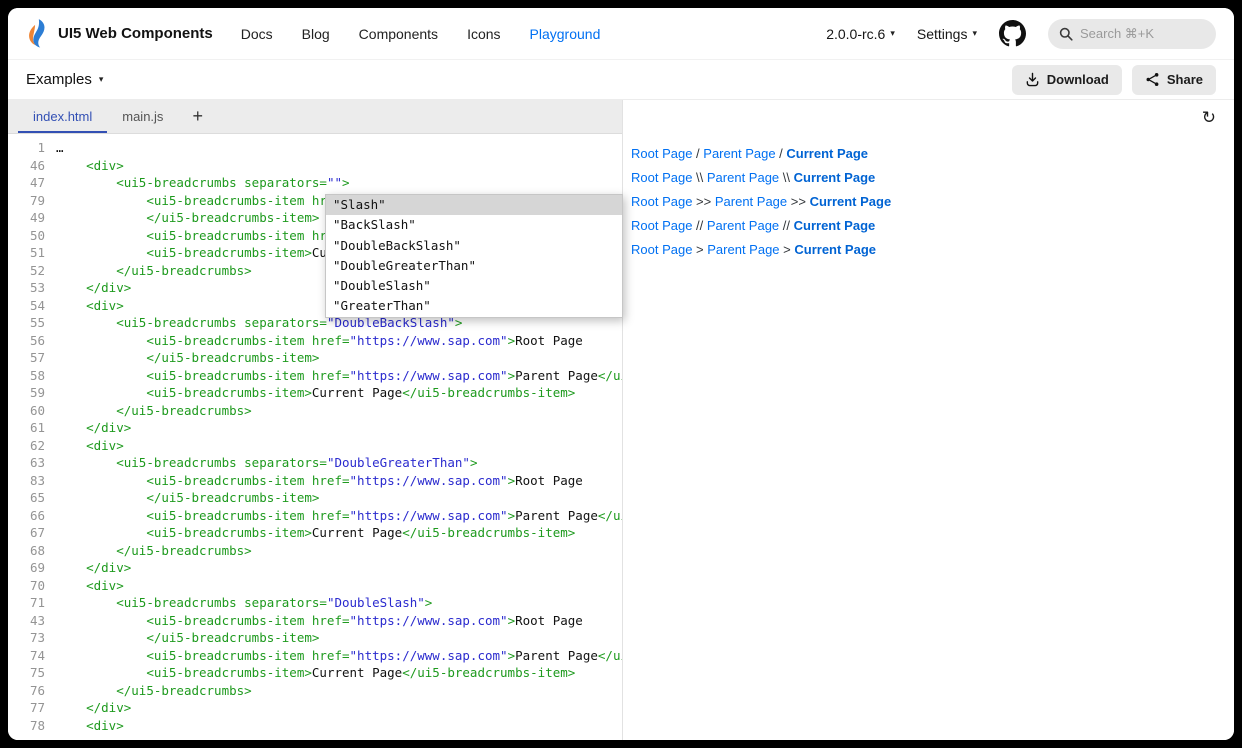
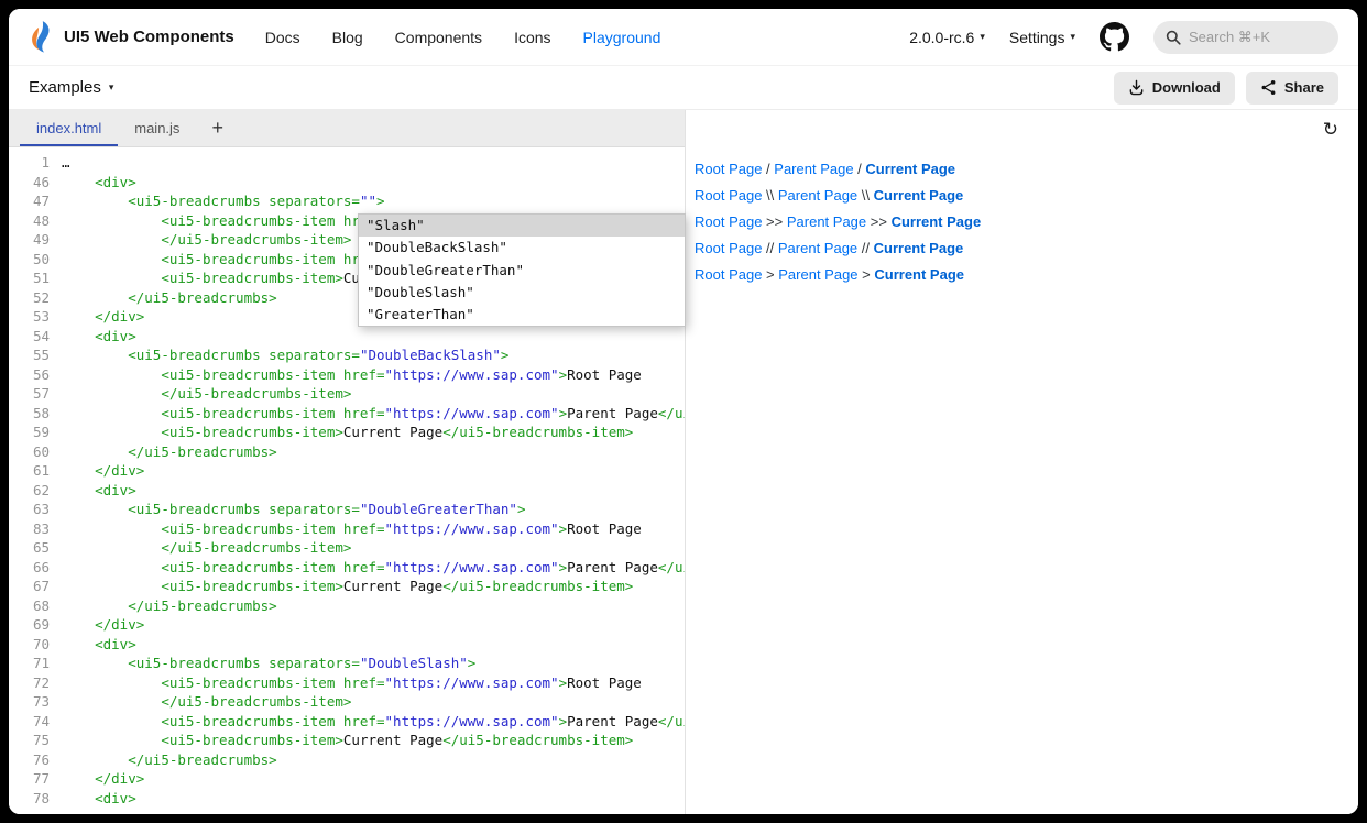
  UI5 Web Components
  Docs
  Blog
  Components
  Icons
  Playground
  2.0.0-rc.6
  ▾
  Settings
  ▾
  Search ⌘+K
  Examples
  ▾
  Download
  Share
  index.html
  main.js
  +
  1
  …
  46
  <div>
  47
  <ui5-breadcrumbs separators="">
- 79
+ 48
  49
  </ui5-breadcrumbs-item>
  50
  51
  52
  </ui5-breadcrumbs>
  53
  </div>
  54
  <div>
  55
  <ui5-breadcrumbs separators="DoubleBackSlash">
  56
  <ui5-breadcrumbs-item href="https://www.sap.com">Root Page
  57
  </ui5-breadcrumbs-item>
  58
  <ui5-breadcrumbs-item href="https://www.sap.com">Parent Page</u
  59
  <ui5-breadcrumbs-item>Current Page</ui5-breadcrumbs-item>
  60
  </ui5-breadcrumbs>
  61
  </div>
  62
  <div>
  63
  <ui5-breadcrumbs separators="DoubleGreaterThan">
  83
  <ui5-breadcrumbs-item href="https://www.sap.com">Root Page
  65
  </ui5-breadcrumbs-item>
  66
  <ui5-breadcrumbs-item href="https://www.sap.com">Parent Page</u
  67
  <ui5-breadcrumbs-item>Current Page</ui5-breadcrumbs-item>
  68
  </ui5-breadcrumbs>
  69
  </div>
  70
  <div>
  71
  <ui5-breadcrumbs separators="DoubleSlash">
- 43
+ 72
  <ui5-breadcrumbs-item href="https://www.sap.com">Root Page
  73
  </ui5-breadcrumbs-item>
  74
  <ui5-breadcrumbs-item href="https://www.sap.com">Parent Page</u
  75
  <ui5-breadcrumbs-item>Current Page</ui5-breadcrumbs-item>
  76
  </ui5-breadcrumbs>
  77
  </div>
  78
  <div>
  "Slash"
- "BackSlash"
  "DoubleBackSlash"
  "DoubleGreaterThan"
  "DoubleSlash"
  "GreaterThan"
  ↻
  Root Page / Parent Page / Current Page
  Root Page \\ Parent Page \\ Current Page
  Root Page >> Parent Page >> Current Page
  Root Page // Parent Page // Current Page
  Root Page > Parent Page > Current Page
